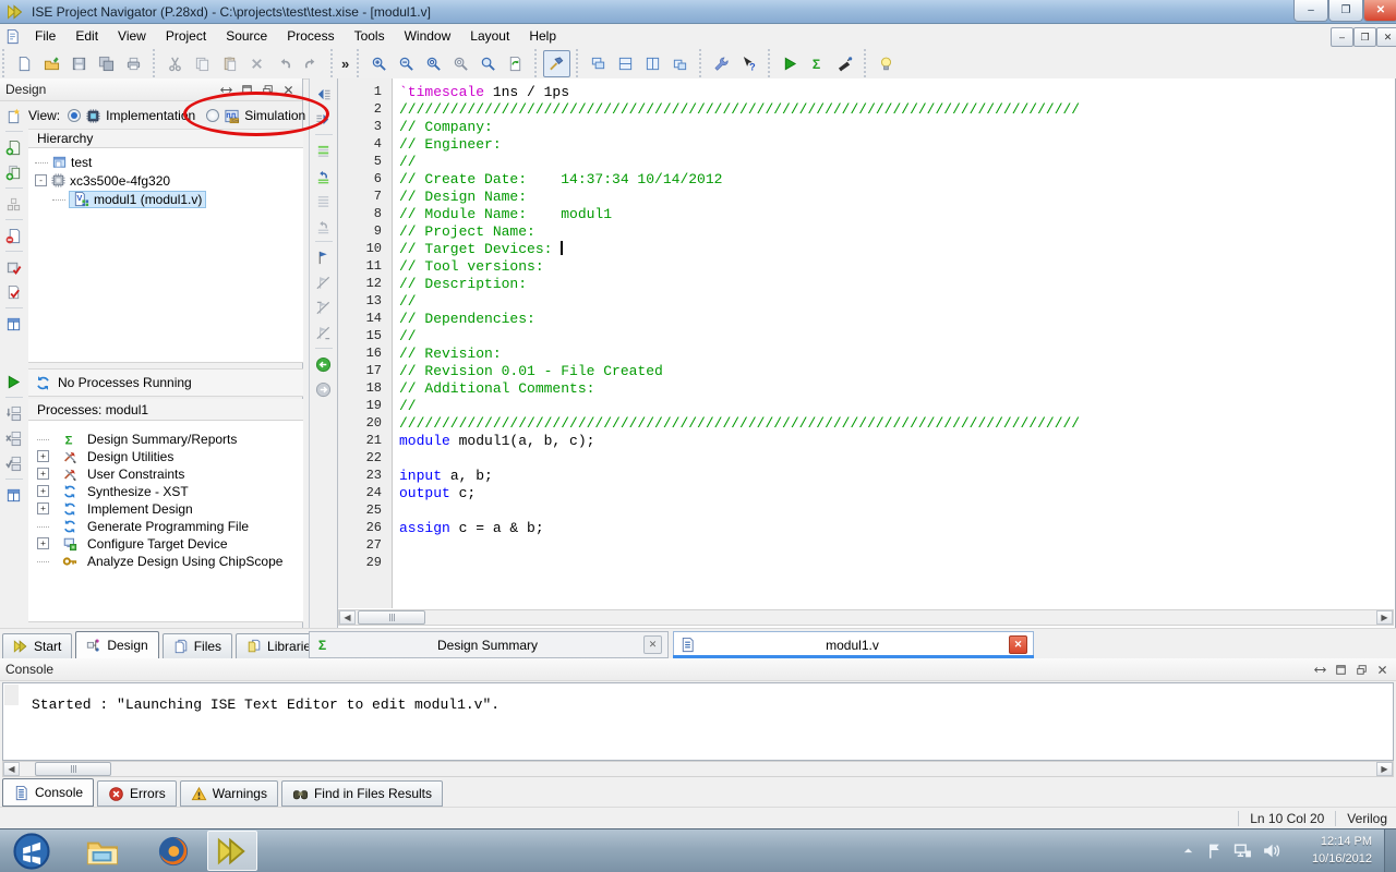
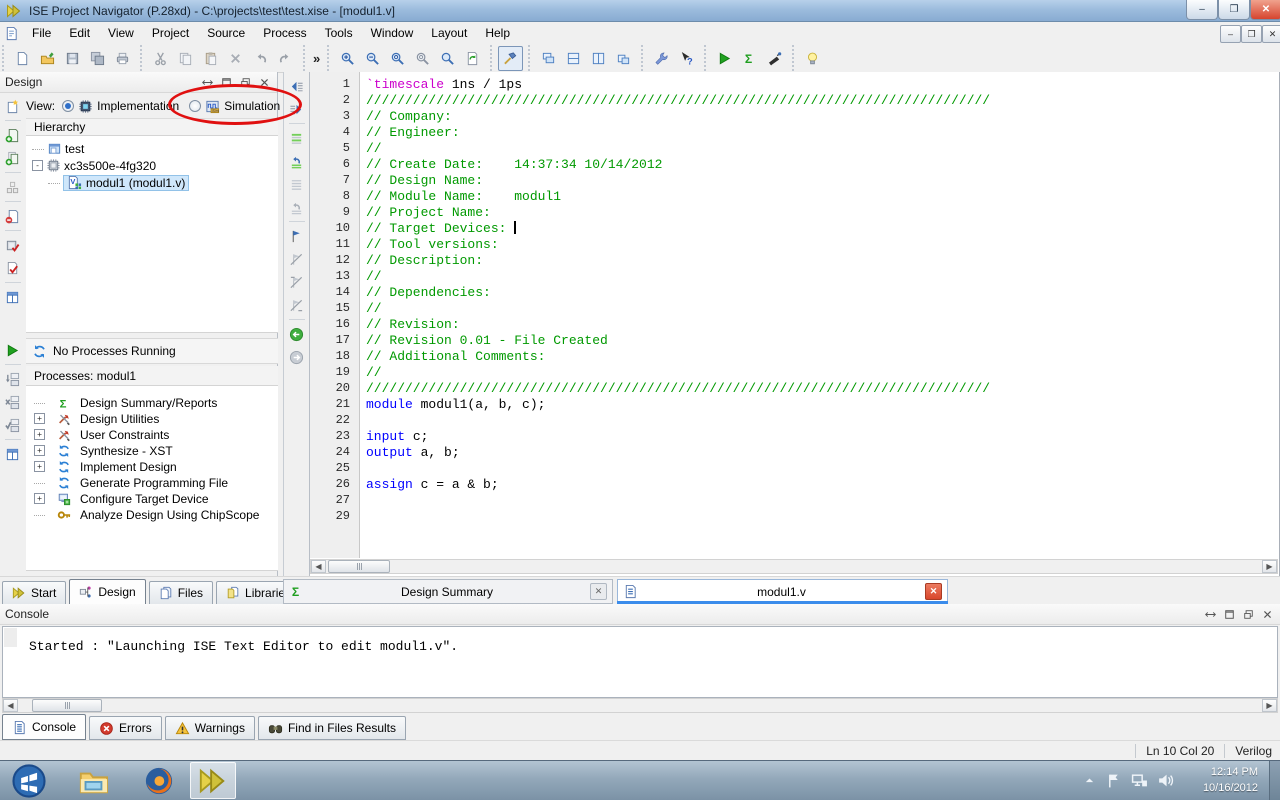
  ISE Project Navigator (P.28xd) - C:\projects\test\test.xise - [modul1.v]
  –
  ❐
  ✕
  File
  Edit
  View
  Project
  Source
  Process
  Tools
  Window
  Layout
  Help
  –
  ❐
  ✕
  »
  ?
  Σ
  Design
  View:
  Implementation
  Simulation
  Hierarchy
  test
  -
  xc3s500e-4fg320
  V
  modul1 (modul1.v)
  No Processes Running
  Processes: modul1
  Σ
  Design Summary/Reports
  +
  Design Utilities
  +
  User Constraints
  +
  Synthesize - XST
  +
  Implement Design
  Generate Programming File
  +
  Configure Target Device
  Analyze Design Using ChipScope
  1
  `timescale 1ns / 1ps
  2
  ////////////////////////////////////////////////////////////////////////////////
  3
  // Company:
  4
  // Engineer:
  5
  //
  6
  // Create Date: 14:37:34 10/14/2012
  7
  // Design Name:
  8
  // Module Name: modul1
  9
  // Project Name:
  10
  // Target Devices:
  11
  // Tool versions:
  12
  // Description:
  13
  //
  14
  // Dependencies:
  15
  //
  16
  // Revision:
  17
  // Revision 0.01 - File Created
  18
  // Additional Comments:
  19
  //
  20
  ////////////////////////////////////////////////////////////////////////////////
  21
  module modul1(a, b, c);
  22
  23
- input a, b;
+ input c;
  24
- output c;
+ output a, b;
  25
  26
  assign c = a & b;
  27
  29
  ◀
  ▶
  Start
  Design
  Files
  Librarie
  Σ
  Design Summary
  ✕
  modul1.v
  ✕
  Console
  Started : "Launching ISE Text Editor to edit modul1.v".
  ◀
  ▶
  Console
  Errors
  Warnings
  Find in Files Results
  Ln 10 Col 20
  Verilog
  12:14 PM
  10/16/2012
